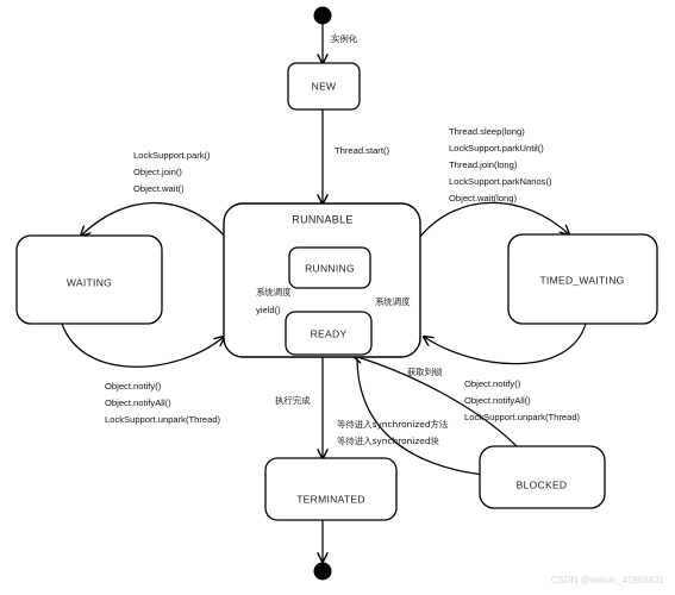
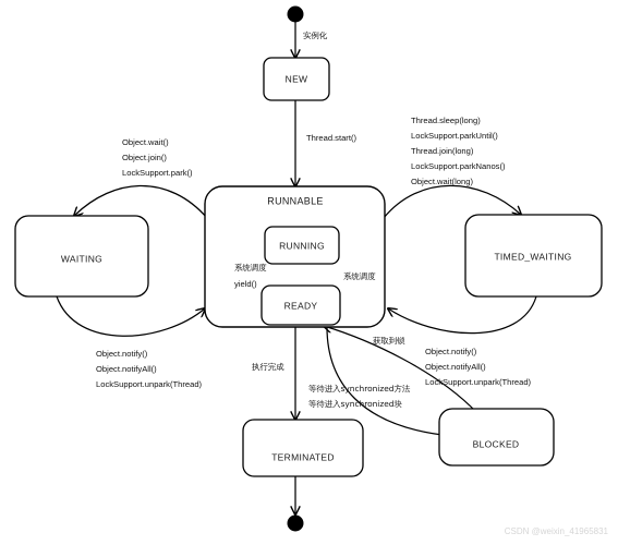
  NEW
  RUNNABLE
  RUNNING
  READY
  WAITING
  TIMED_WAITING
  TERMINATED
  BLOCKED
  实例化
  Thread.start()
- LockSupport.park()
+ Object.wait()
  Object.join()
- Object.wait()
+ LockSupport.park()
  Thread.sleep(long)
  LockSupport.parkUntil()
  Thread.join(long)
  LockSupport.parkNanos()
  Object.wait(long)
  Object.notify()
  Object.notifyAll()
  LockSupport.unpark(Thread)
  Object.notify()
  Object.notifyAll()
  LockSupport.unpark(Thread)
  系统调度
  yield()
  系统调度
  执行完成
  获取到锁
  等待进入synchronized方法
  等待进入synchronized块
  CSDN @weixin_41965831
